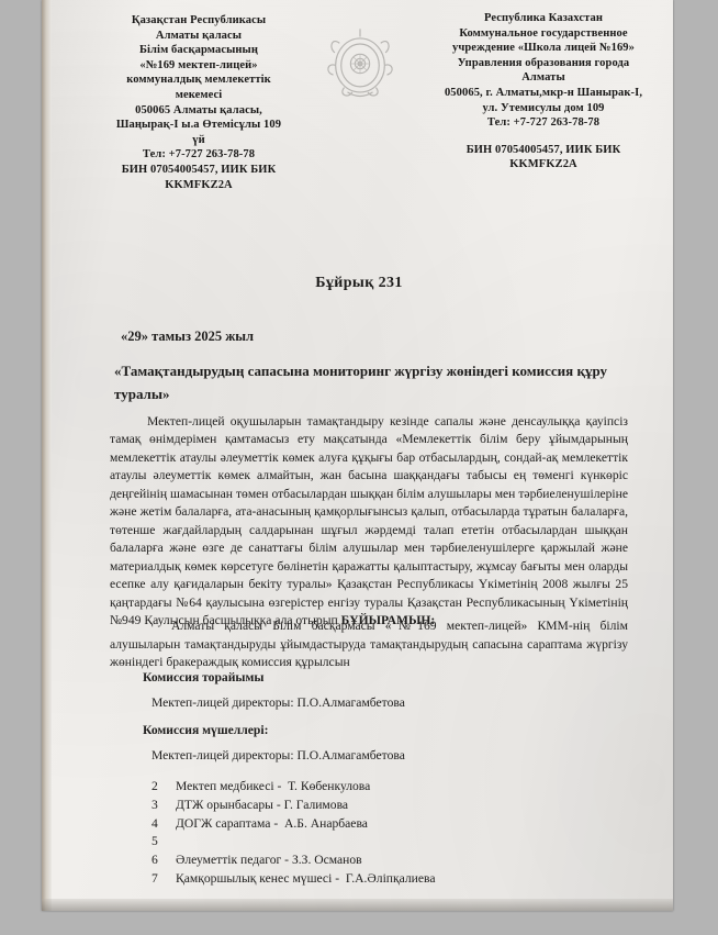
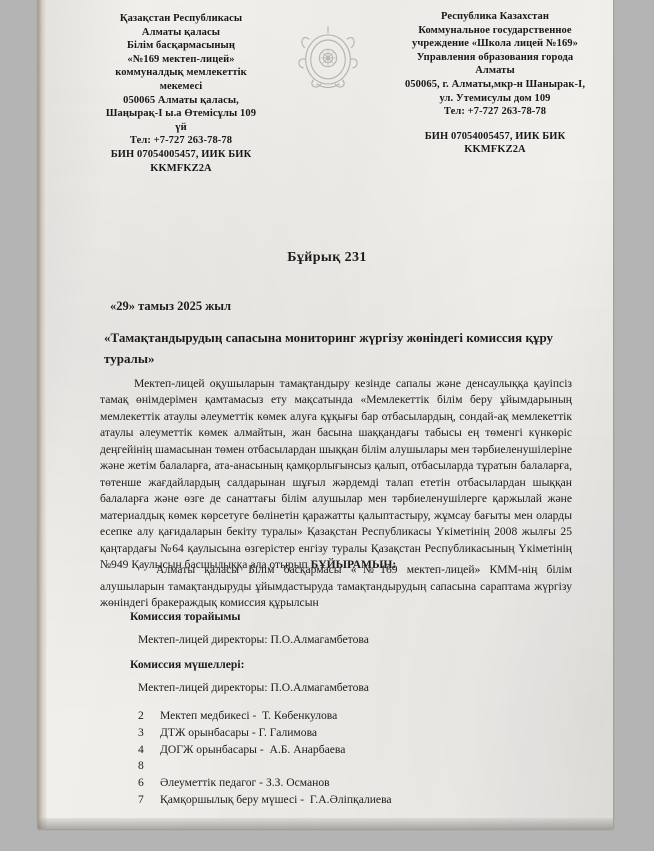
  Қазақстан Республикасы
  Алматы қаласы
  Білім басқармасының
  «№169 мектеп-лицей»
  коммуналдық мемлекеттік
  мекемесі
  050065 Алматы қаласы,
  Шаңырақ-I ы.а Өтемісұлы 109
  үй
  Тел: +7-727 263-78-78
  БИН 07054005457, ИИК БИК
  KKMFKZ2A
  Республика Казахстан
  Коммунальное государственное
  учреждение «Школа лицей №169»
  Управления образования города
  Алматы
  050065, г. Алматы,мкр-н Шанырак-I,
  ул. Утемисулы дом 109
  Тел: +7-727 263-78-78
  БИН 07054005457, ИИК БИК
  KKMFKZ2A
  Бұйрық 231
  «29» тамыз 2025 жыл
  «Тамақтандырудың сапасына мониторинг жүргізу жөніндегі комиссия құру туралы»
  Мектеп-лицей оқушыларын тамақтандыру кезінде сапалы және денсаулыққа қауіпсіз тамақ өнімдерімен қамтамасыз ету мақсатында «Мемлекеттік білім беру ұйымдарының мемлекеттік атаулы әлеуметтік көмек алуға құқығы бар отбасылардың, сондай-ақ мемлекеттік атаулы әлеуметтік көмек алмайтын, жан басына шаққандағы табысы ең төменгі күнкөріс деңгейінің шамасынан төмен отбасылардан шыққан білім алушылары мен тәрбиеленушілеріне және жетім балаларға, ата-анасының қамқорлығынсыз қалып, отбасыларда тұратын балаларға, төтенше жағдайлардың салдарынан шұғыл жәрдемді талап ететін отбасылардан шыққан балаларға және өзге де санаттағы білім алушылар мен тәрбиеленушілерге қаржылай және материалдық көмек көрсетуге бөлінетін қаражатты қалыптастыру, жұмсау бағыты мен оларды есепке алу қағидаларын бекіту туралы» Қазақстан Республикасы Үкіметінің 2008 жылғы 25 қаңтардағы №64 қаулысына өзгерістер енгізу туралы Қазақстан Республикасының Үкіметінің №949 Қаулысын басшылыққа ала отырып БҰЙЫРАМЫН:
  Алматы қаласы Білім басқармасы «№169 мектеп-лицей» КММ-нің білім алушыларын тамақтандыруды ұйымдастыруда тамақтандырудың сапасына сараптама жүргізу жөніндегі бракераждық комиссия құрылсын
  Комиссия торайымы
  Мектеп-лицей директоры: П.О.Алмагамбетова
  Комиссия мүшеллері:
  Мектеп-лицей директоры: П.О.Алмагамбетова
  2
  Мектеп медбикесі - Т. Көбенкулова
  3
  ДТЖ орынбасары - Г. Галимова
  4
- ДОГЖ сараптама - А.Б. Анарбаева
+ ДОГЖ орынбасары - А.Б. Анарбаева
- 5
+ 8
  6
  Әлеуметтік педагог - З.З. Османов
  7
- Қамқоршылық кенес мүшесі - Г.А.Әліпқалиева
+ Қамқоршылық беру мүшесі - Г.А.Әліпқалиева
